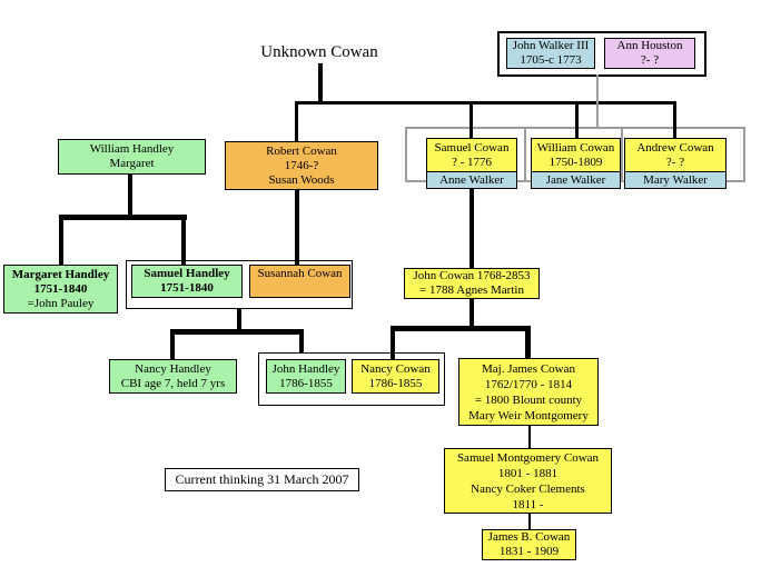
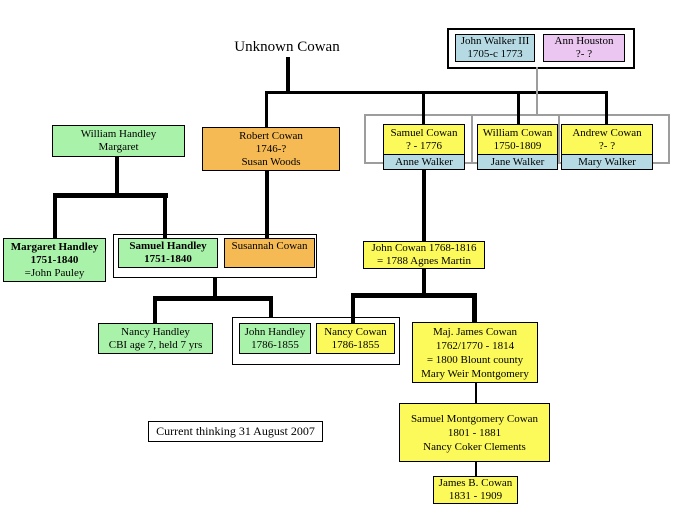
  Unknown Cowan
  John Walker III
  1705-c 1773
  Ann Houston
  ?- ?
  William Handley
  Margaret
  Robert Cowan
  1746-?
  Susan Woods
  Samuel Cowan
  ? - 1776
  Anne Walker
  William Cowan
  1750-1809
  Jane Walker
  Andrew Cowan
  ?- ?
  Mary Walker
  Margaret Handley
  1751-1840
  =John Pauley
  Samuel Handley
  1751-1840
  Susannah Cowan
- John Cowan 1768-2853
+ John Cowan 1768-1816
  = 1788 Agnes Martin
  Nancy Handley
  CBI age 7, held 7 yrs
  John Handley
  1786-1855
  Nancy Cowan
  1786-1855
  Maj. James Cowan
  1762/1770 - 1814
  = 1800 Blount county
  Mary Weir Montgomery
  Samuel Montgomery Cowan
  1801 - 1881
  Nancy Coker Clements
- 1811 -
  James B. Cowan
  1831 - 1909
- Current thinking 31 March 2007
+ Current thinking 31 August 2007
